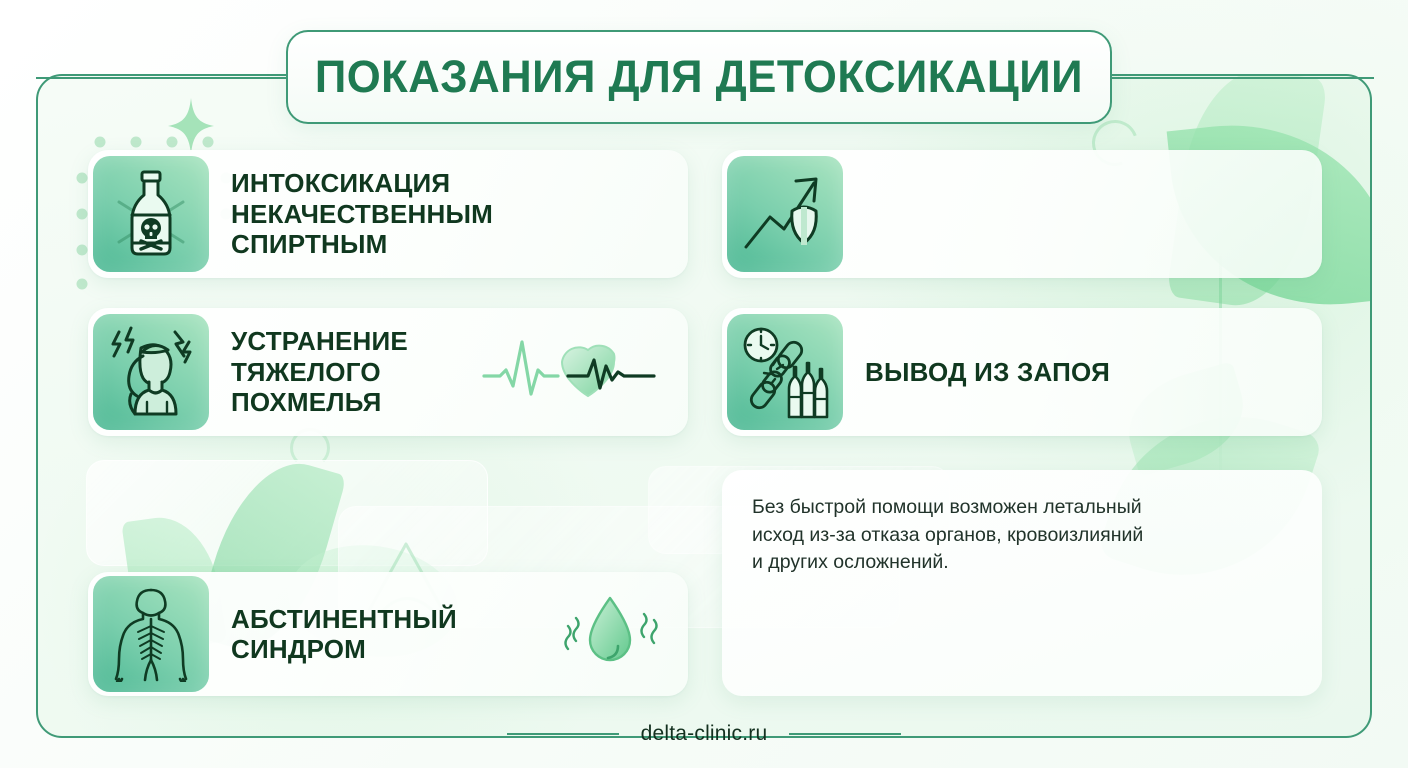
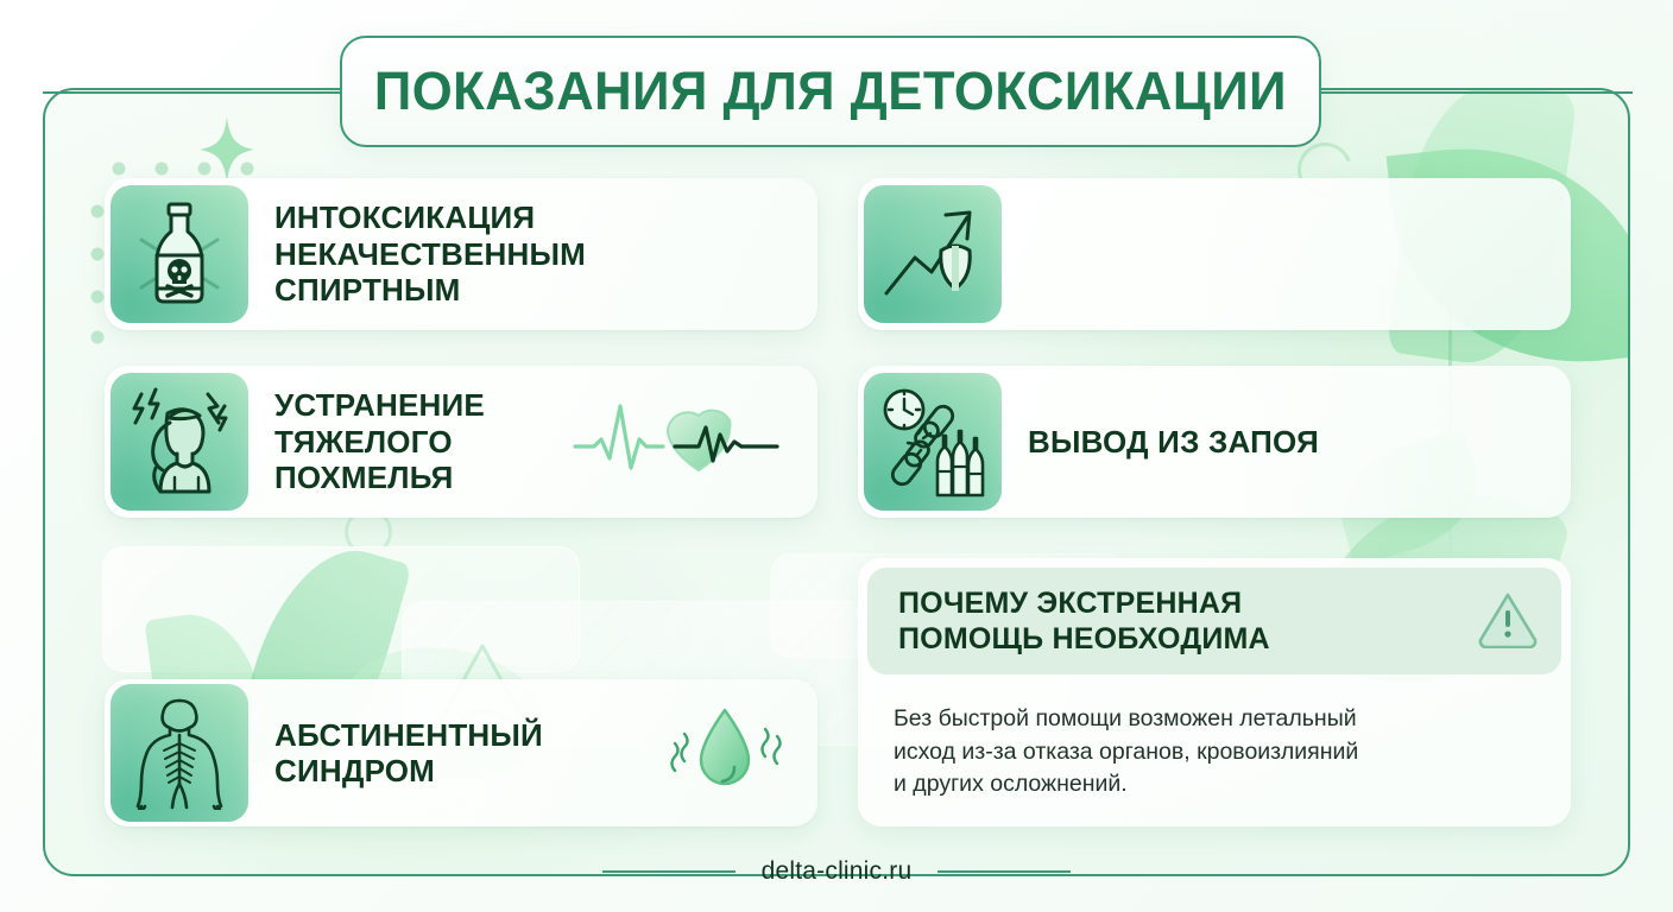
  ПОКАЗАНИЯ ДЛЯ ДЕТОКСИКАЦИИ
  ИНТОКСИКАЦИЯ
  НЕКАЧЕСТВЕННЫМ
  СПИРТНЫМ
  УСТРАНЕНИЕ
  ТЯЖЕЛОГО
  ПОХМЕЛЬЯ
  АБСТИНЕНТНЫЙ
  СИНДРОМ
  ВЫВОД ИЗ ЗАПОЯ
+ ПОЧЕМУ ЭКСТРЕННАЯ
+ ПОМОЩЬ НЕОБХОДИМА
  Без быстрой помощи возможен летальный
  исход из-за отказа органов, кровоизлияний
  и других осложнений.
  delta-clinic.ru
